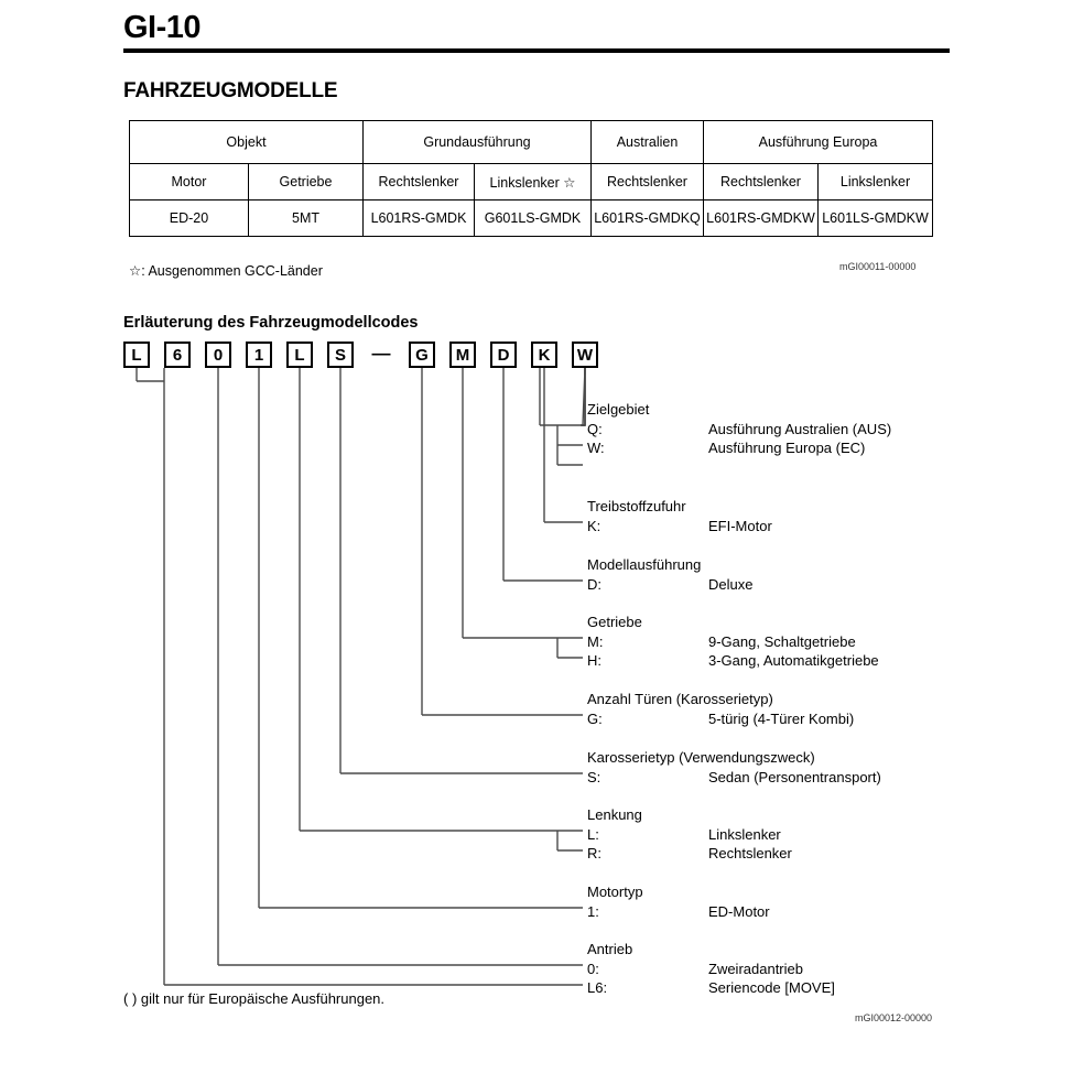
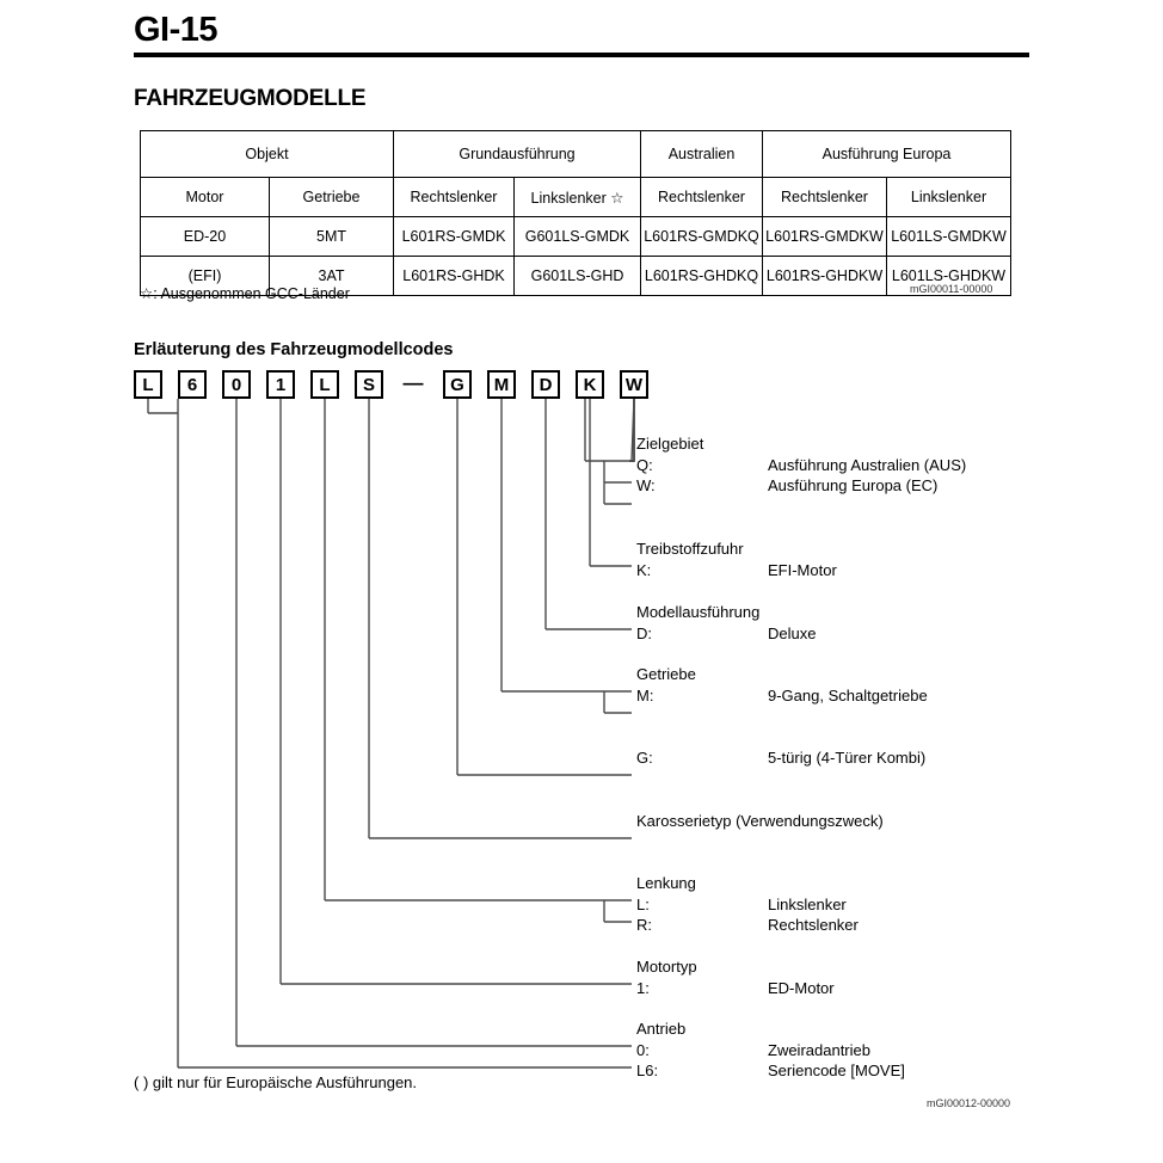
- GI-10
+ GI-15
  FAHRZEUGMODELLE
  Objekt	Grundausführung	Australien	Ausführung Europa
  Motor	Getriebe	Rechtslenker	Linkslenker ☆	Rechtslenker	Rechtslenker	Linkslenker
  ED-20	5MT	L601RS-GMDK	G601LS-GMDK	L601RS-GMDKQ	L601RS-GMDKW	L601LS-GMDKW
+ (EFI)	3AT	L601RS-GHDK	G601LS-GHD	L601RS-GHDKQ	L601RS-GHDKW	L601LS-GHDKW
  ☆: Ausgenommen GCC-Länder
  mGI00011-00000
  Erläuterung des Fahrzeugmodellcodes
  L
  6
  0
  1
  L
  S
  —
  G
  M
  D
  K
  W
  Zielgebiet
  Q: Ausführung Australien (AUS)
  W: Ausführung Europa (EC)
  Treibstoffzufuhr
  K: EFI-Motor
  Modellausführung
  D: Deluxe
  Getriebe
  M: 9-Gang, Schaltgetriebe
- H: 3-Gang, Automatikgetriebe
- Anzahl Türen (Karosserietyp)
  G: 5-türig (4-Türer Kombi)
  Karosserietyp (Verwendungszweck)
- S: Sedan (Personentransport)
  Lenkung
  L: Linkslenker
  R: Rechtslenker
  Motortyp
  1: ED-Motor
  Antrieb
  0: Zweiradantrieb
  L6: Seriencode [MOVE]
  ( ) gilt nur für Europäische Ausführungen.
  mGI00012-00000
